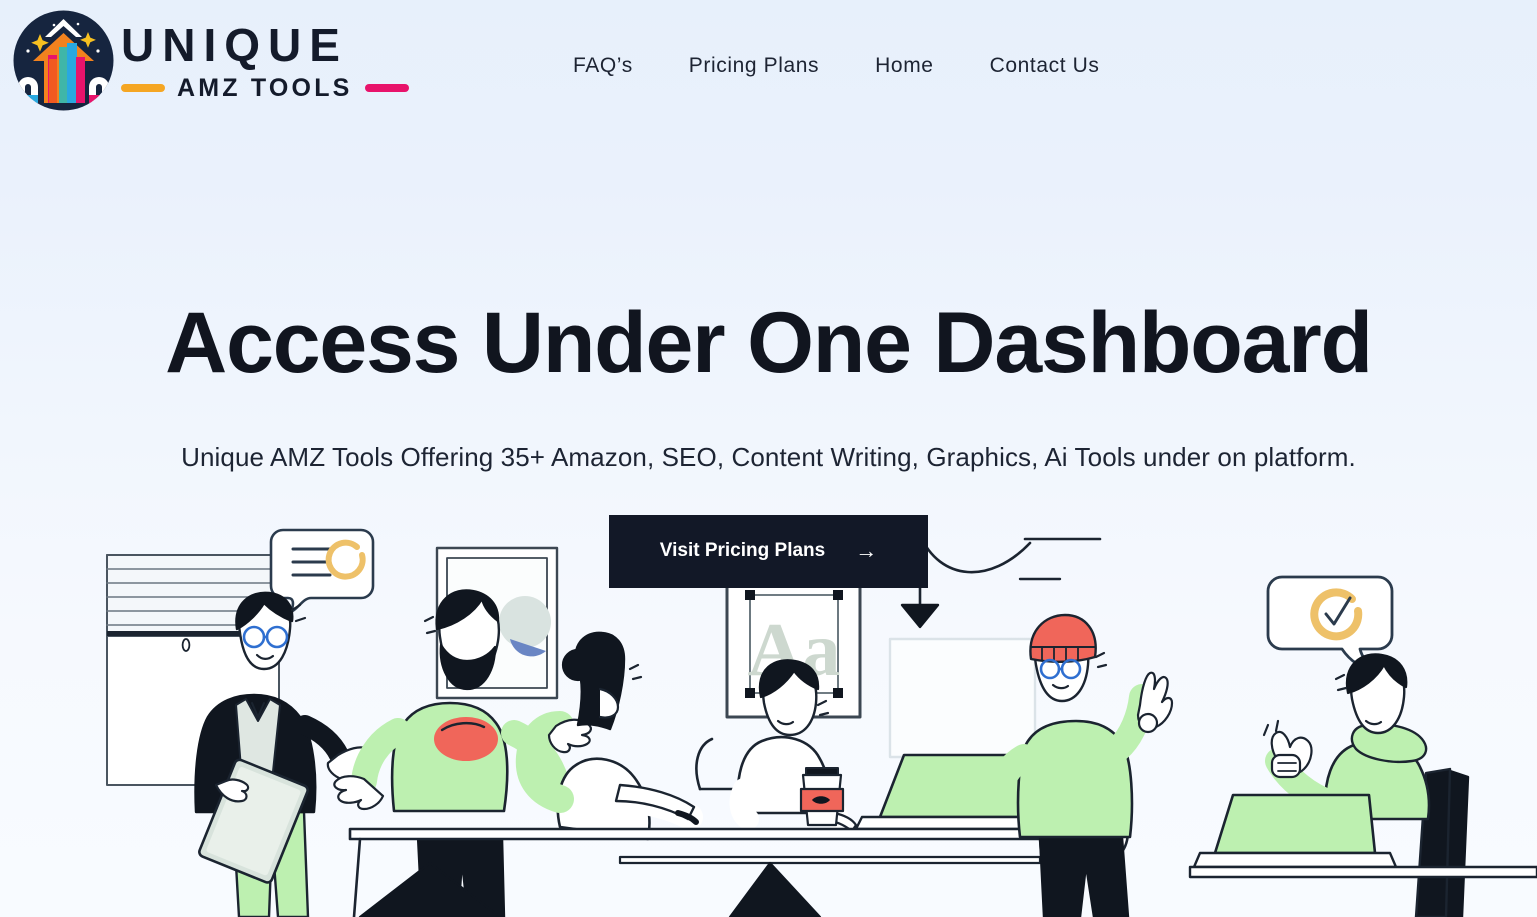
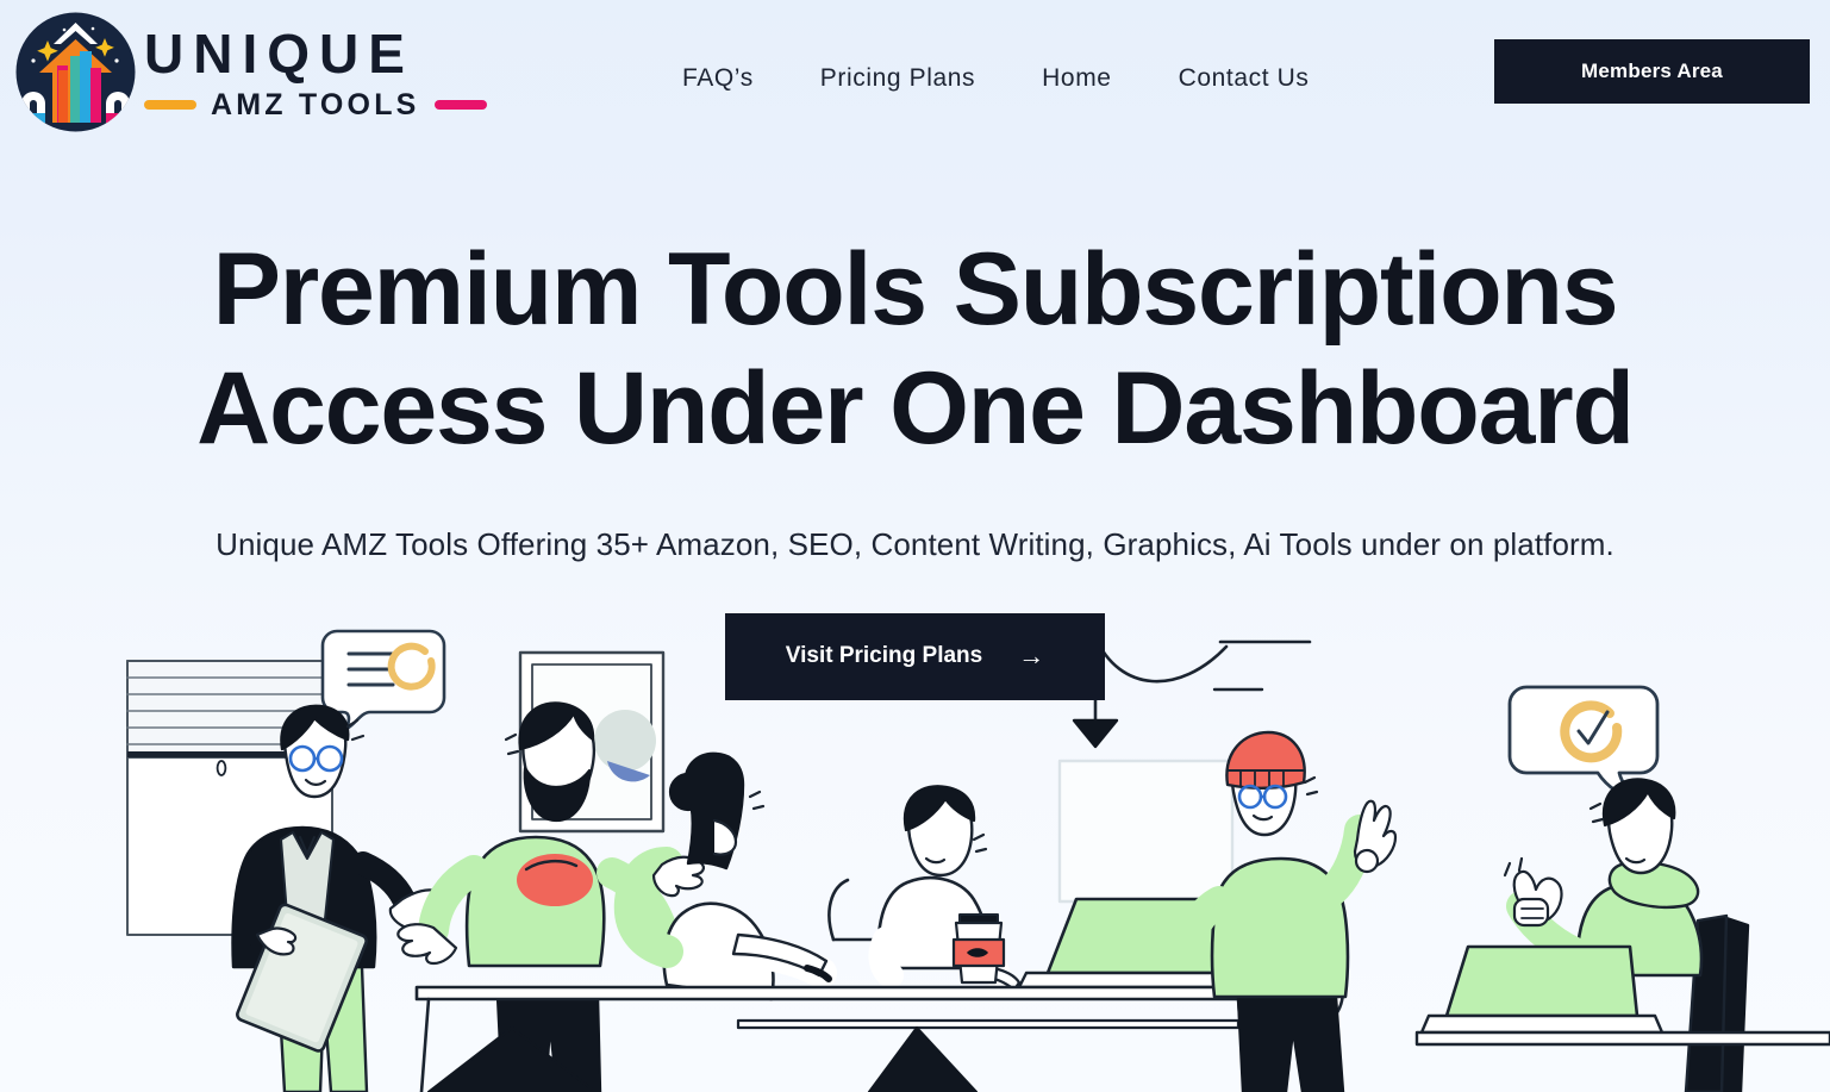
  UNIQUE
  AMZ TOOLS
  FAQ’s
  Pricing Plans
  Home
  Contact Us
+ Members Area
+ Premium Tools Subscriptions
  Access Under One Dashboard
  Unique AMZ Tools Offering 35+ Amazon, SEO, Content Writing, Graphics, Ai Tools under on platform.
  Visit Pricing Plans
  →
- Aa
